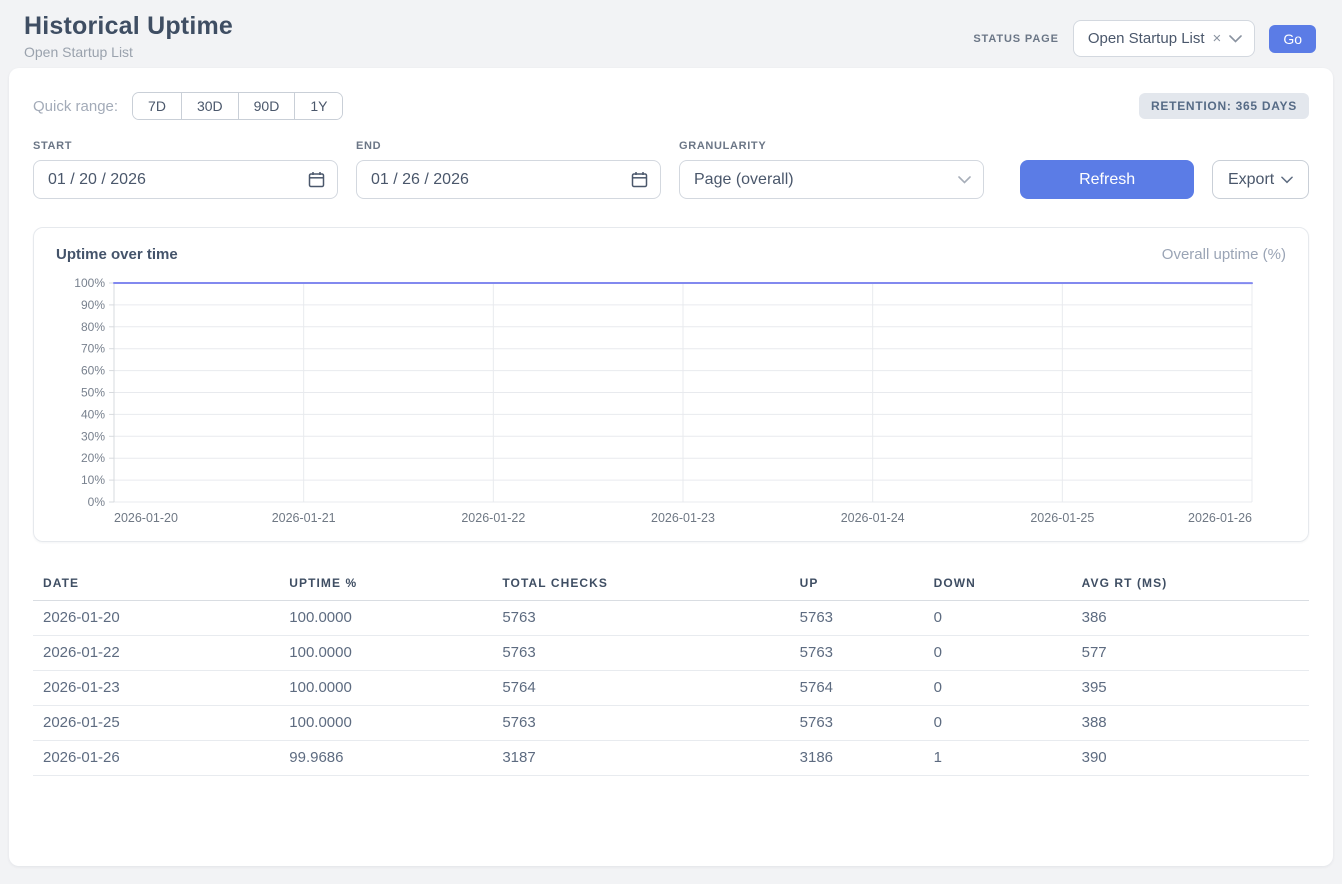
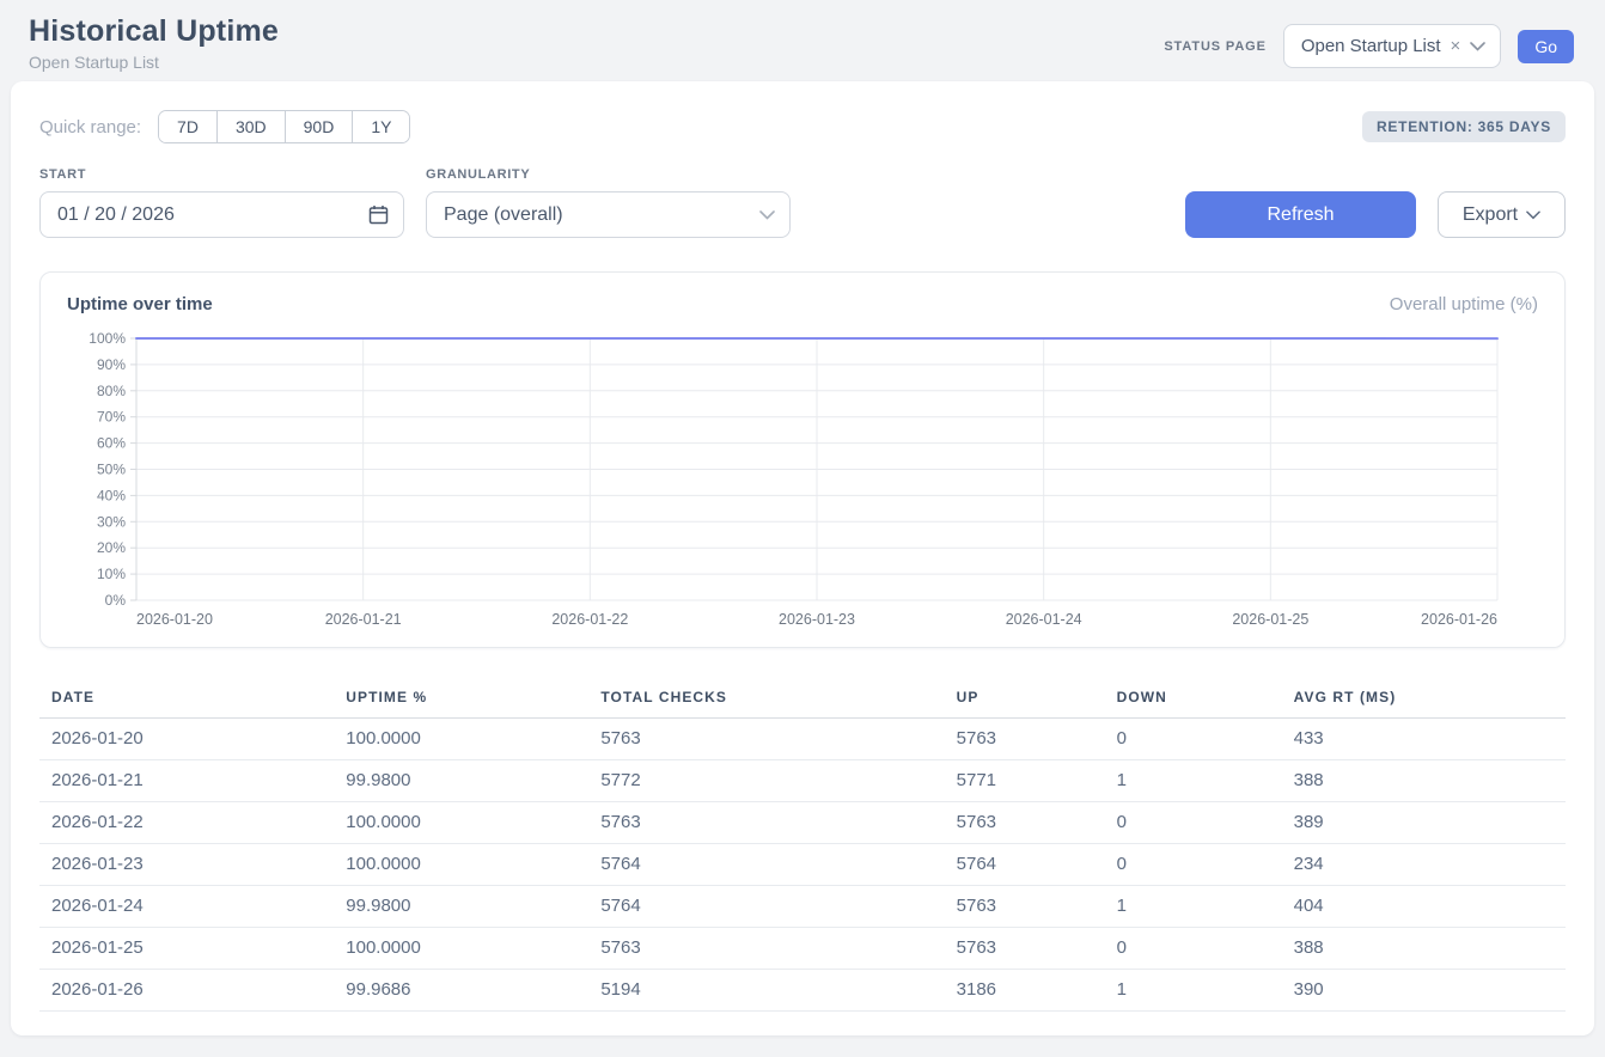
  Historical Uptime
  Open Startup List
  STATUS PAGE
  Open Startup List
  ×
  Go
  Quick range:
  7D
  30D
  90D
  1Y
  RETENTION: 365 DAYS
  START
  01 / 20 / 2026
- END
- 01 / 26 / 2026
  GRANULARITY
  Page (overall)
  Refresh
  Export
  Uptime over time
  Overall uptime (%)
  0%
  10%
  20%
  30%
  40%
  50%
  60%
  70%
  80%
  90%
  100%
  2026-01-20
  2026-01-21
  2026-01-22
  2026-01-23
  2026-01-24
  2026-01-25
  2026-01-26
  DATE	UPTIME %	TOTAL CHECKS	UP	DOWN	AVG RT (MS)
- 2026-01-20	100.0000	5763	5763	0	386
+ 2026-01-20	100.0000	5763	5763	0	433
+ 2026-01-21	99.9800	5772	5771	1	388
- 2026-01-22	100.0000	5763	5763	0	577
+ 2026-01-22	100.0000	5763	5763	0	389
- 2026-01-23	100.0000	5764	5764	0	395
+ 2026-01-23	100.0000	5764	5764	0	234
+ 2026-01-24	99.9800	5764	5763	1	404
  2026-01-25	100.0000	5763	5763	0	388
- 2026-01-26	99.9686	3187	3186	1	390
+ 2026-01-26	99.9686	5194	3186	1	390
